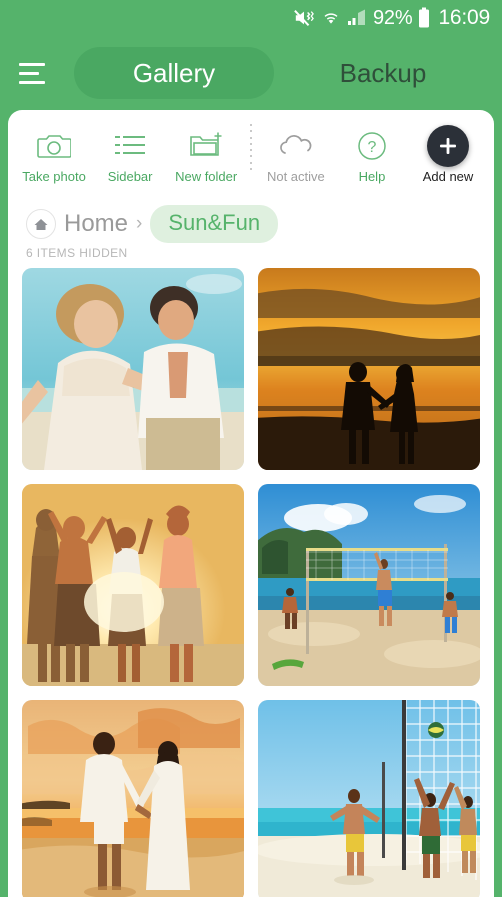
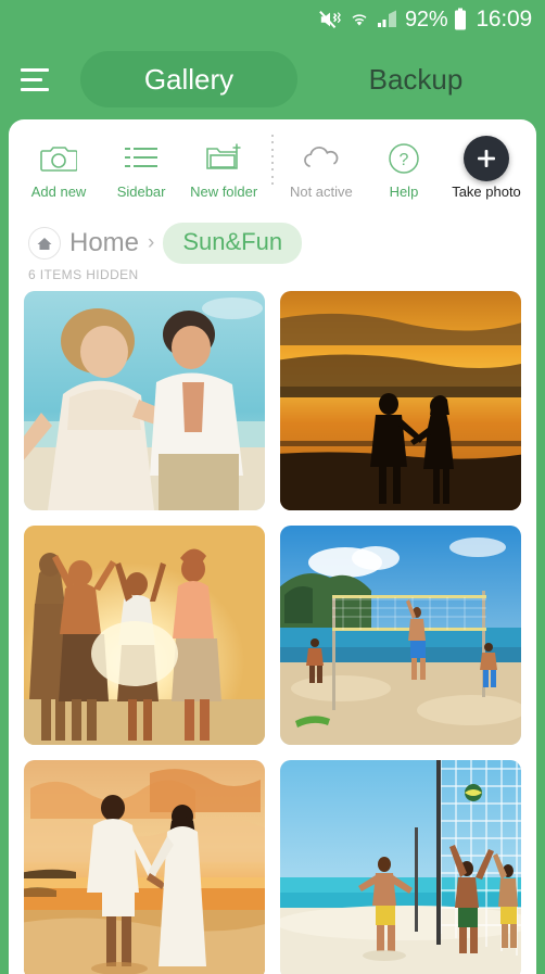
  92%
  16:09
  Gallery
  Backup
- Take photo
+ Add new
  Sidebar
  New folder
  Not active
  ?
  Help
- Add new
+ Take photo
  Home
  ›
  Sun&Fun
  6 ITEMS HIDDEN
